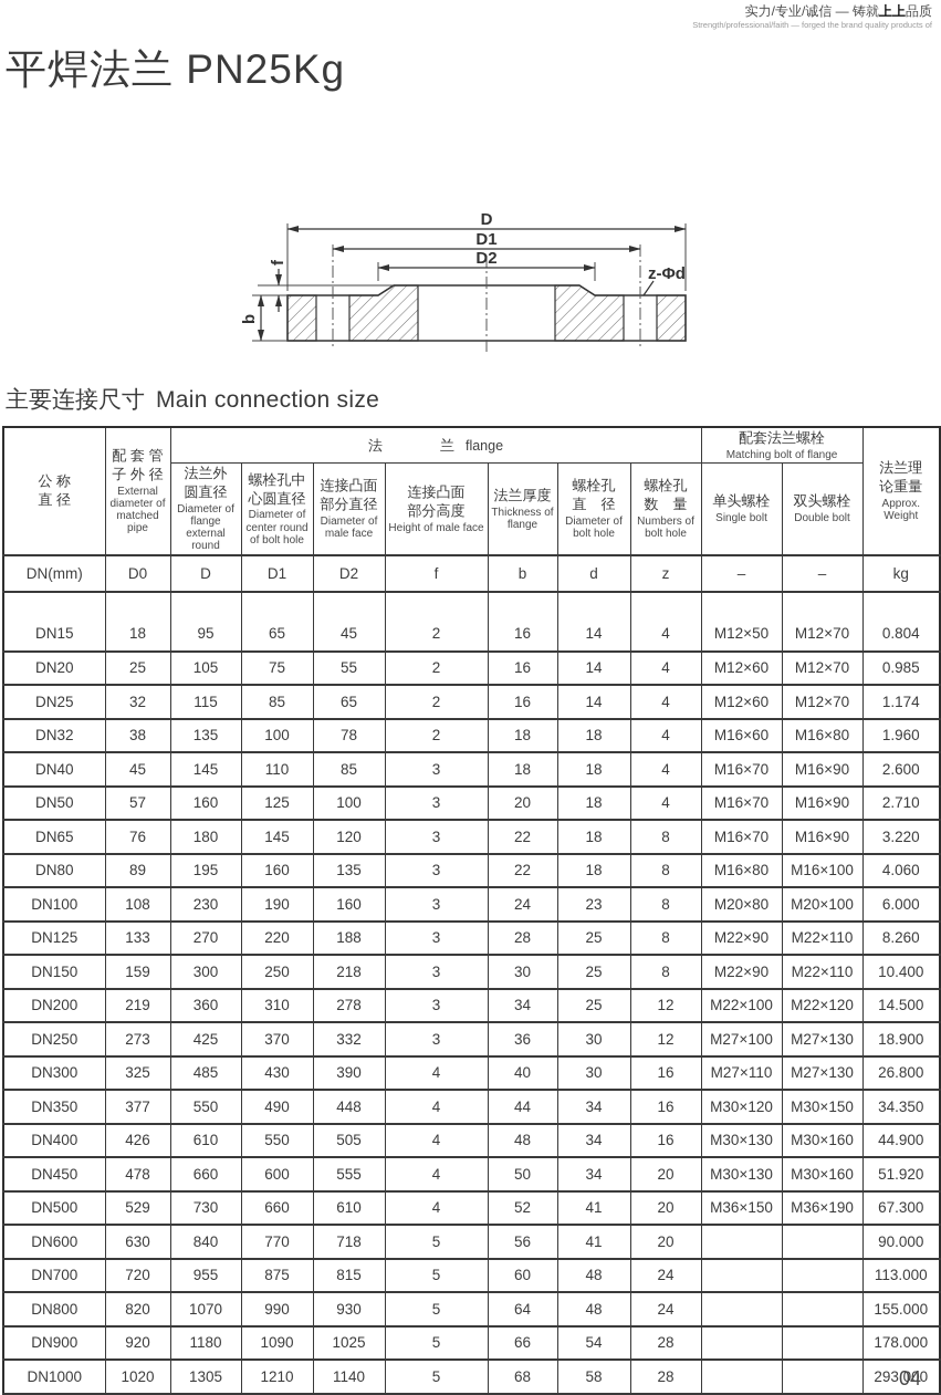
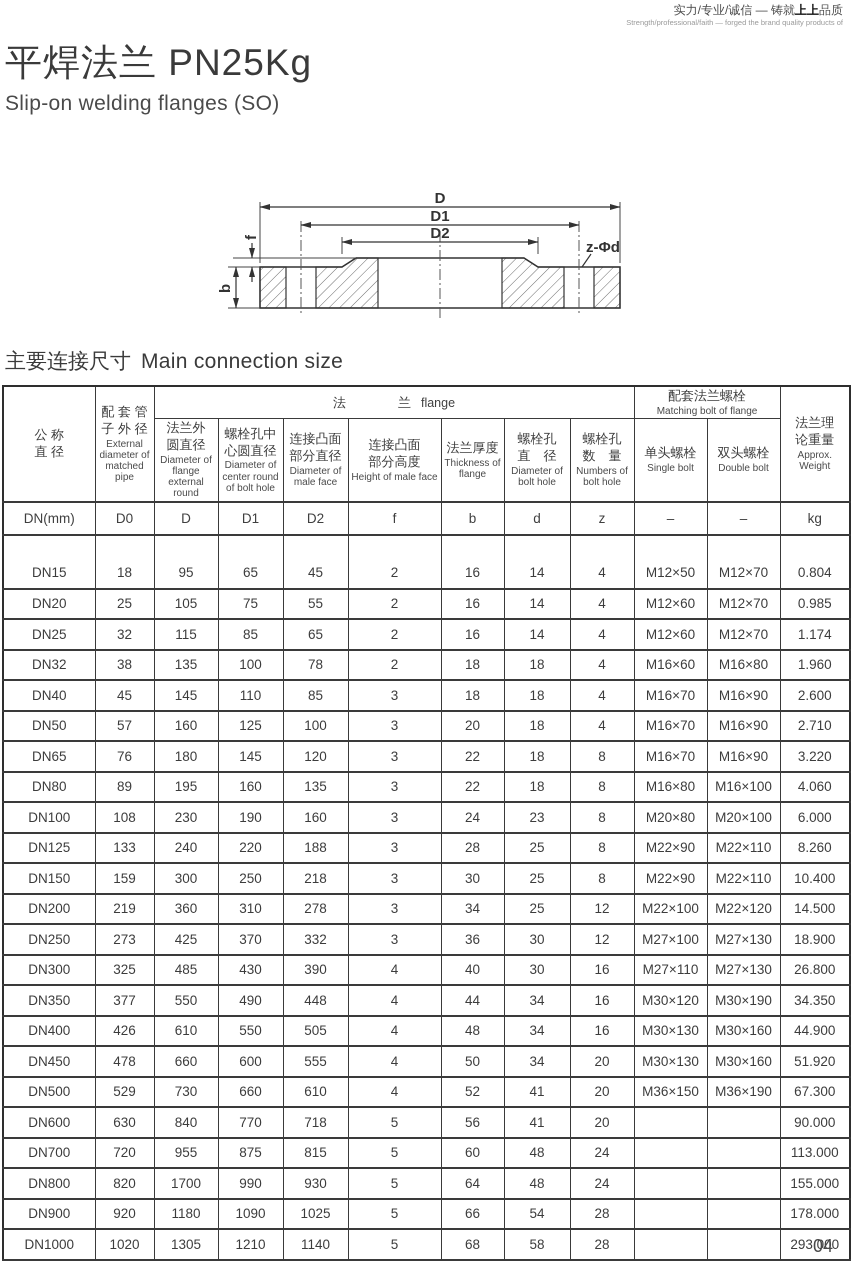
  实力/专业/诚信 — 铸就上上品质
  Strength/professional/faith — forged the brand quality products of
  平焊法兰 PN25Kg
+ Slip-on welding flanges (SO)
  D
  D1
  D2
  z-Φd
  主要连接尺寸 Main connection size
  公 称 直 径	配 套 管 子 外 径 External diameter of matched pipe	法 兰 flange	配套法兰螺栓 Matching bolt of flange	法兰理 论重量 Approx. Weight
  法兰外 圆直径Diameter of flange external round	螺栓孔中 心圆直径Diameter of center round of bolt hole	连接凸面 部分直径Diameter of male face	连接凸面 部分高度Height of male face	法兰厚度Thickness of flange	螺栓孔 直 径Diameter of bolt hole	螺栓孔 数 量Numbers of bolt hole	单头螺栓Single bolt	双头螺栓Double bolt
  DN(mm)	D0	D	D1	D2	f	b	d	z	–	–	kg
  DN15	18	95	65	45	2	16	14	4	M12×50	M12×70	0.804
  DN20	25	105	75	55	2	16	14	4	M12×60	M12×70	0.985
  DN25	32	115	85	65	2	16	14	4	M12×60	M12×70	1.174
  DN32	38	135	100	78	2	18	18	4	M16×60	M16×80	1.960
  DN40	45	145	110	85	3	18	18	4	M16×70	M16×90	2.600
  DN50	57	160	125	100	3	20	18	4	M16×70	M16×90	2.710
  DN65	76	180	145	120	3	22	18	8	M16×70	M16×90	3.220
  DN80	89	195	160	135	3	22	18	8	M16×80	M16×100	4.060
  DN100	108	230	190	160	3	24	23	8	M20×80	M20×100	6.000
- DN125	133	270	220	188	3	28	25	8	M22×90	M22×110	8.260
+ DN125	133	240	220	188	3	28	25	8	M22×90	M22×110	8.260
  DN150	159	300	250	218	3	30	25	8	M22×90	M22×110	10.400
  DN200	219	360	310	278	3	34	25	12	M22×100	M22×120	14.500
  DN250	273	425	370	332	3	36	30	12	M27×100	M27×130	18.900
  DN300	325	485	430	390	4	40	30	16	M27×110	M27×130	26.800
- DN350	377	550	490	448	4	44	34	16	M30×120	M30×150	34.350
+ DN350	377	550	490	448	4	44	34	16	M30×120	M30×190	34.350
  DN400	426	610	550	505	4	48	34	16	M30×130	M30×160	44.900
  DN450	478	660	600	555	4	50	34	20	M30×130	M30×160	51.920
  DN500	529	730	660	610	4	52	41	20	M36×150	M36×190	67.300
  DN600	630	840	770	718	5	56	41	20			90.000
  DN700	720	955	875	815	5	60	48	24			113.000
- DN800	820	1070	990	930	5	64	48	24			155.000
+ DN800	820	1700	990	930	5	64	48	24			155.000
  DN900	920	1180	1090	1025	5	66	54	28			178.000
  DN1000	1020	1305	1210	1140	5	68	58	28			293.000
  04
